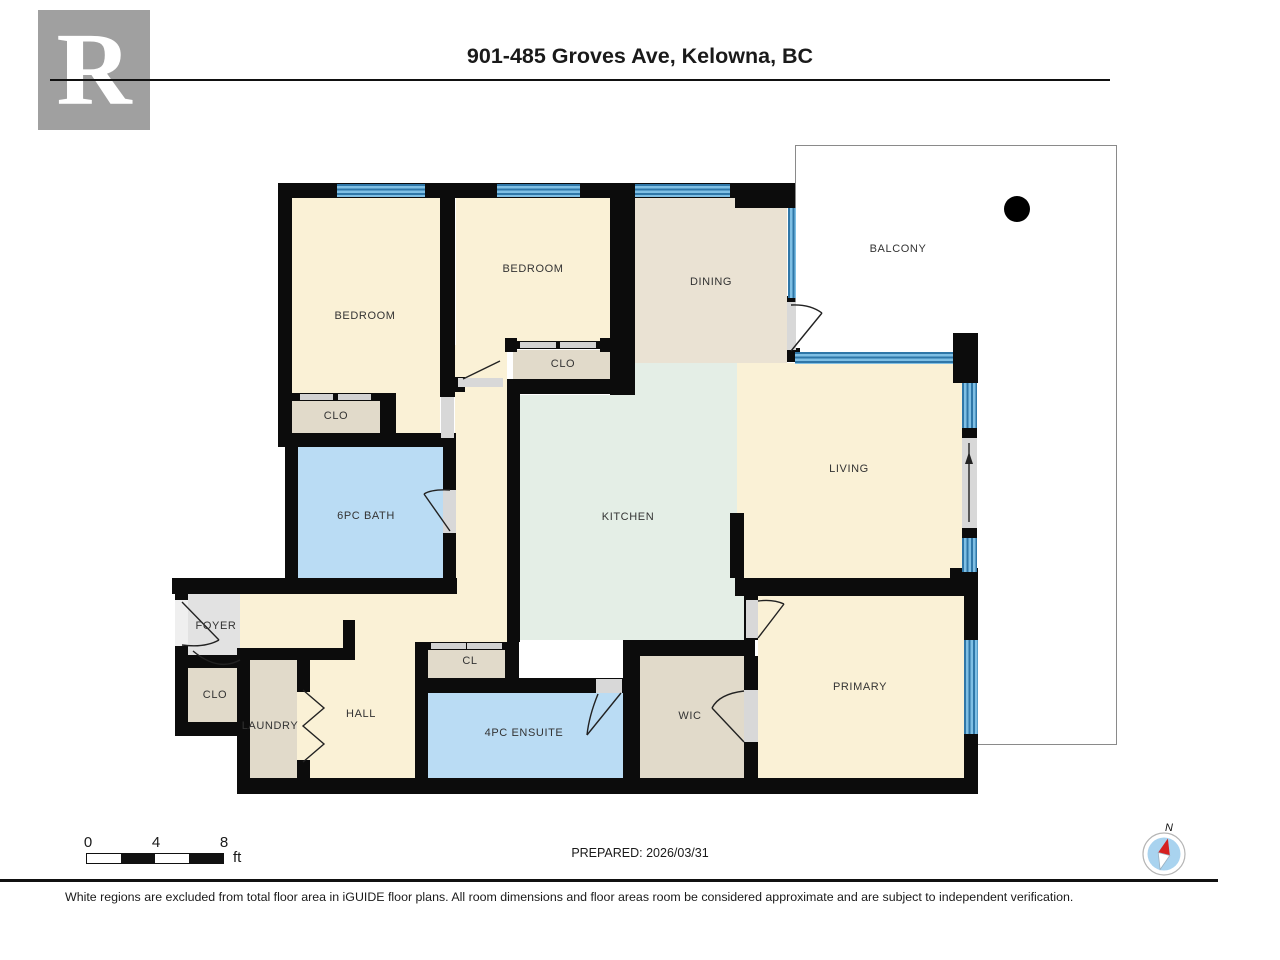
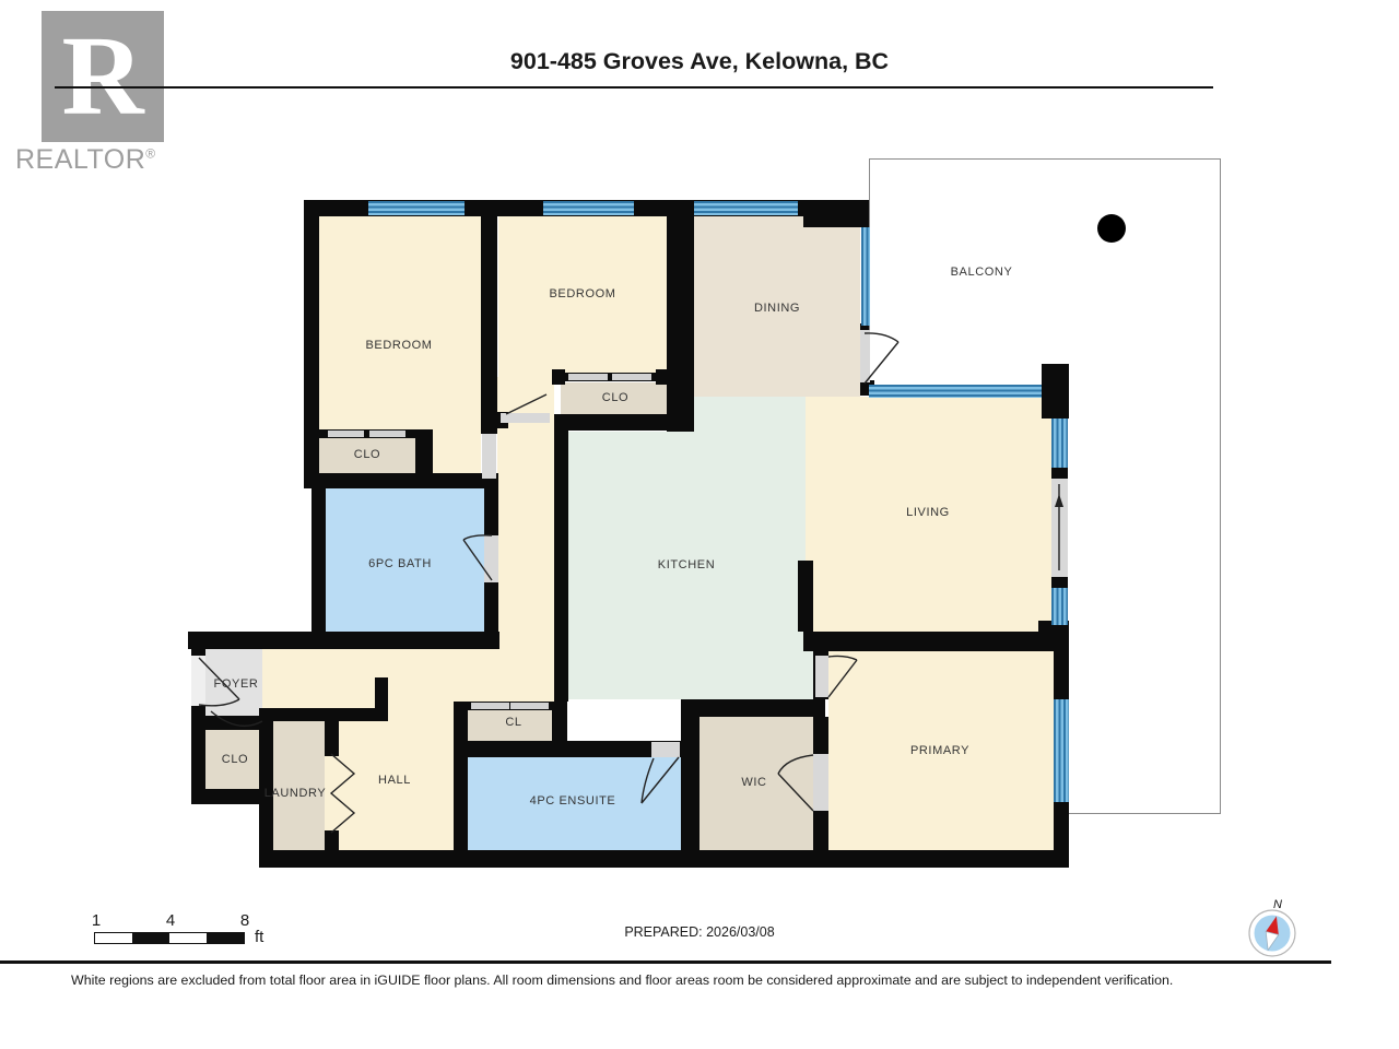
  R
+ REALTOR®
  901-485 Groves Ave, Kelowna, BC
  BEDROOM
  BEDROOM
  CLO
  CLO
  DINING
  BALCONY
  LIVING
  KITCHEN
  6PC BATH
  FOYER
  CLO
  LAUNDRY
  HALL
  CL
  4PC ENSUITE
  WIC
  PRIMARY
- 0
+ 1
  4
  8
  ft
- PREPARED: 2026/03/31
+ PREPARED: 2026/03/08
  N
  White regions are excluded from total floor area in iGUIDE floor plans. All room dimensions and floor areas room be considered approximate and are subject to independent verification.
